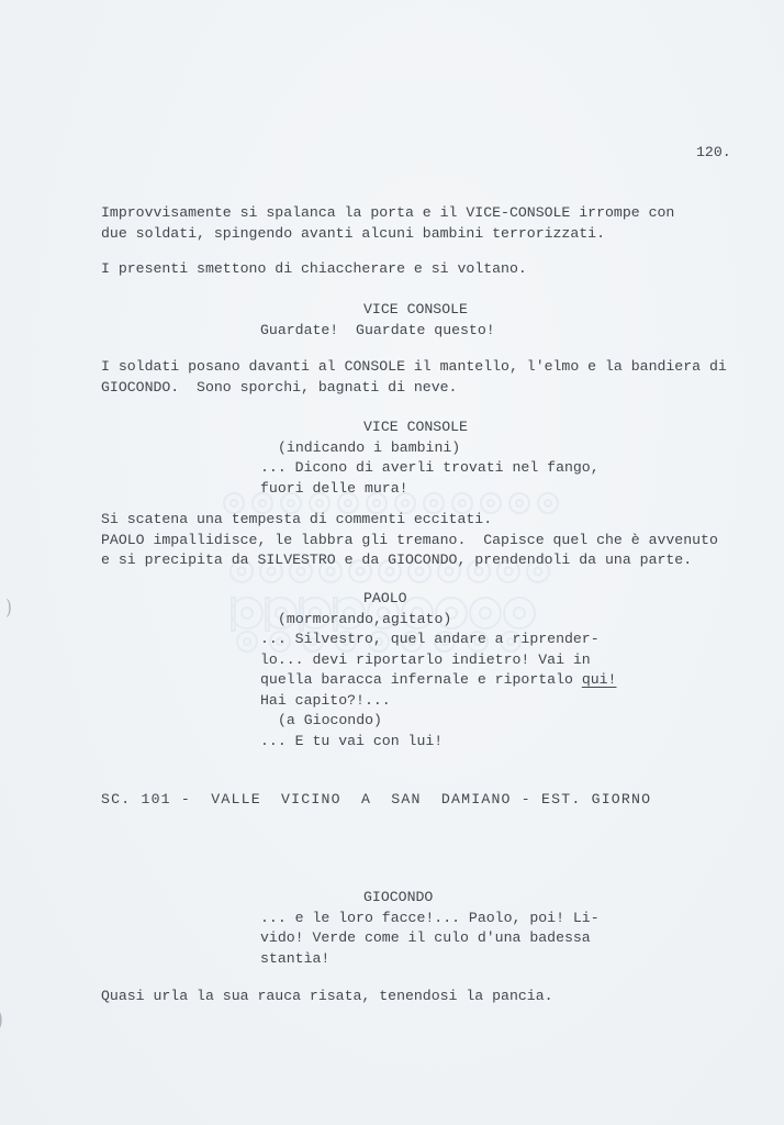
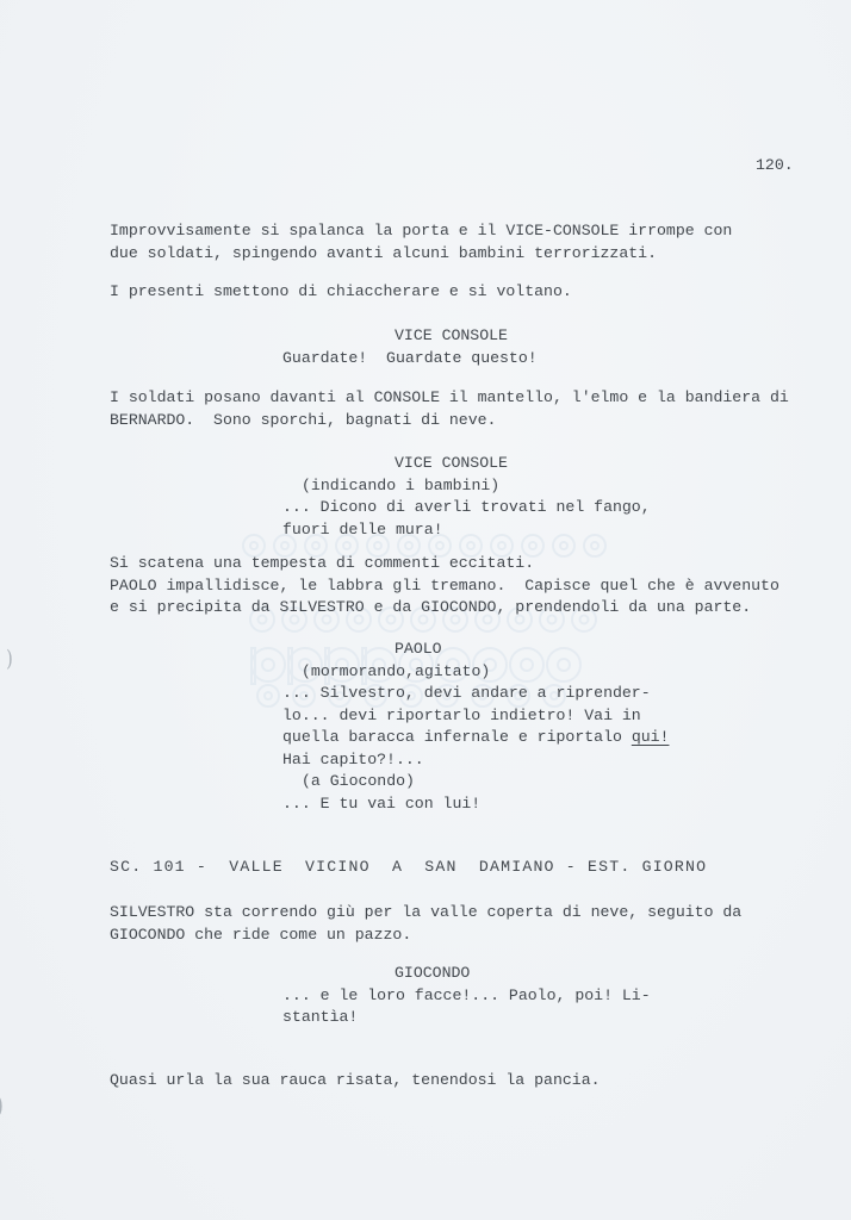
  )
  120.
  Improvvisamente si spalanca la porta e il VICE-CONSOLE irrompe con
  due soldati, spingendo avanti alcuni bambini terrorizzati.
  I presenti smettono di chiaccherare e si voltano.
  VICE CONSOLE
  Guardate! Guardate questo!
  I soldati posano davanti al CONSOLE il mantello, l'elmo e la bandiera di
- GIOCONDO. Sono sporchi, bagnati di neve.
+ BERNARDO. Sono sporchi, bagnati di neve.
  VICE CONSOLE
  (indicando i bambini)
  ... Dicono di averli trovati nel fango,
  fuori delle mura!
  Si scatena una tempesta di commenti eccitati.
  PAOLO impallidisce, le labbra gli tremano. Capisce quel che è avvenuto
  e si precipita da SILVESTRO e da GIOCONDO, prendendoli da una parte.
  PAOLO
  (mormorando,agitato)
- ... Silvestro, quel andare a riprender-
+ ... Silvestro, devi andare a riprender-
  lo... devi riportarlo indietro! Vai in
  quella baracca infernale e riportalo qui!
  Hai capito?!...
  (a Giocondo)
  ... E tu vai con lui!
  SC. 101 - VALLE VICINO A SAN DAMIANO - EST. GIORNO
+ SILVESTRO sta correndo giù per la valle coperta di neve, seguito da
+ GIOCONDO che ride come un pazzo.
  GIOCONDO
  ... e le loro facce!... Paolo, poi! Li-
- vido! Verde come il culo d'una badessa
  stantìa!
  Quasi urla la sua rauca risata, tenendosi la pancia.
